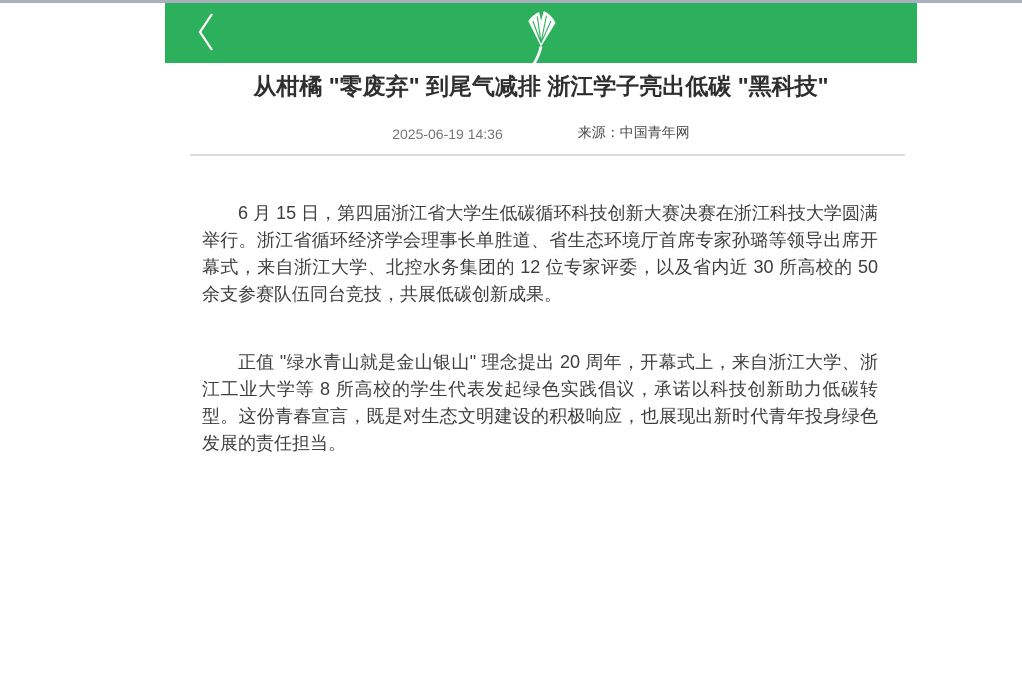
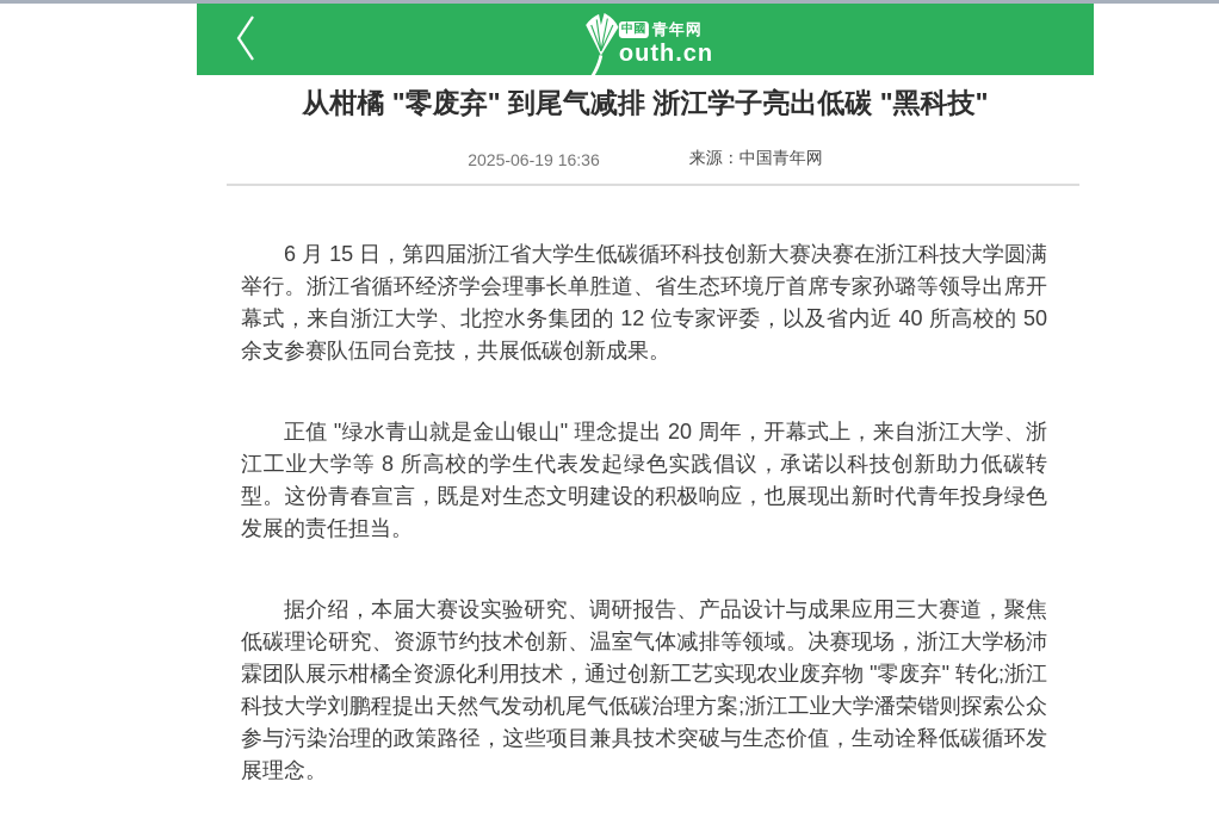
+ 中國
+ 青年网
+ outh.cn
  从柑橘 "零废弃" 到尾气减排 浙江学子亮出低碳 "黑科技"
- 2025-06-19 14:36
+ 2025-06-19 16:36
  来源：中国青年网
- 6 月 15 日，第四届浙江省大学生低碳循环科技创新大赛决赛在浙江科技大学圆满举行。浙江省循环经济学会理事长单胜道、省生态环境厅首席专家孙璐等领导出席开幕式，来自浙江大学、北控水务集团的 12 位专家评委，以及省内近 30 所高校的 50 余支参赛队伍同台竞技，共展低碳创新成果。
+ 6 月 15 日，第四届浙江省大学生低碳循环科技创新大赛决赛在浙江科技大学圆满举行。浙江省循环经济学会理事长单胜道、省生态环境厅首席专家孙璐等领导出席开幕式，来自浙江大学、北控水务集团的 12 位专家评委，以及省内近 40 所高校的 50 余支参赛队伍同台竞技，共展低碳创新成果。
  正值 "绿水青山就是金山银山" 理念提出 20 周年，开幕式上，来自浙江大学、浙江工业大学等 8 所高校的学生代表发起绿色实践倡议，承诺以科技创新助力低碳转型。这份青春宣言，既是对生态文明建设的积极响应，也展现出新时代青年投身绿色发展的责任担当。
+ 据介绍，本届大赛设实验研究、调研报告、产品设计与成果应用三大赛道，聚焦低碳理论研究、资源节约技术创新、温室气体减排等领域。决赛现场，浙江大学杨沛霖团队展示柑橘全资源化利用技术，通过创新工艺实现农业废弃物 "零废弃" 转化;浙江科技大学刘鹏程提出天然气发动机尾气低碳治理方案;浙江工业大学潘荣锴则探索公众参与污染治理的政策路径，这些项目兼具技术突破与生态价值，生动诠释低碳循环发展理念。
